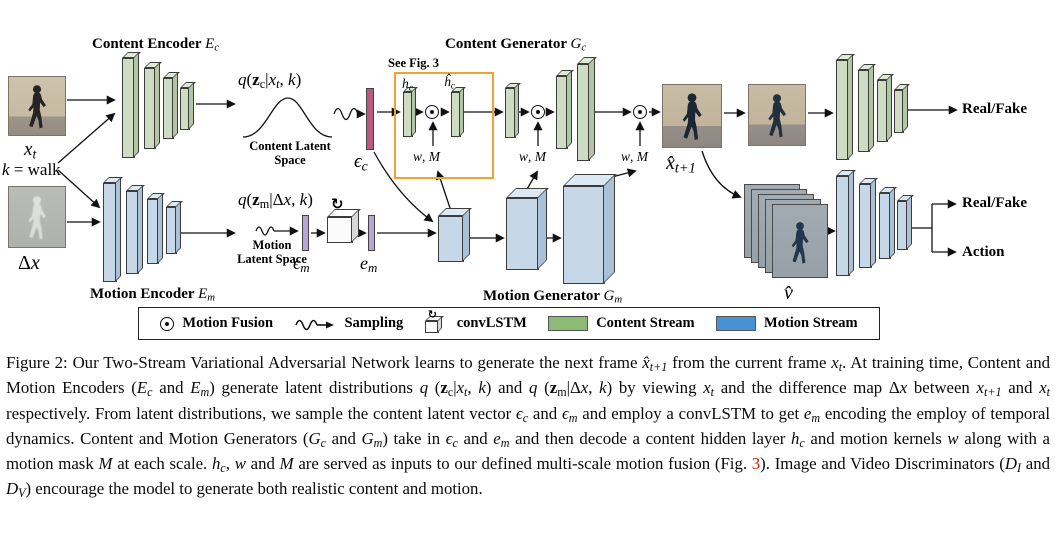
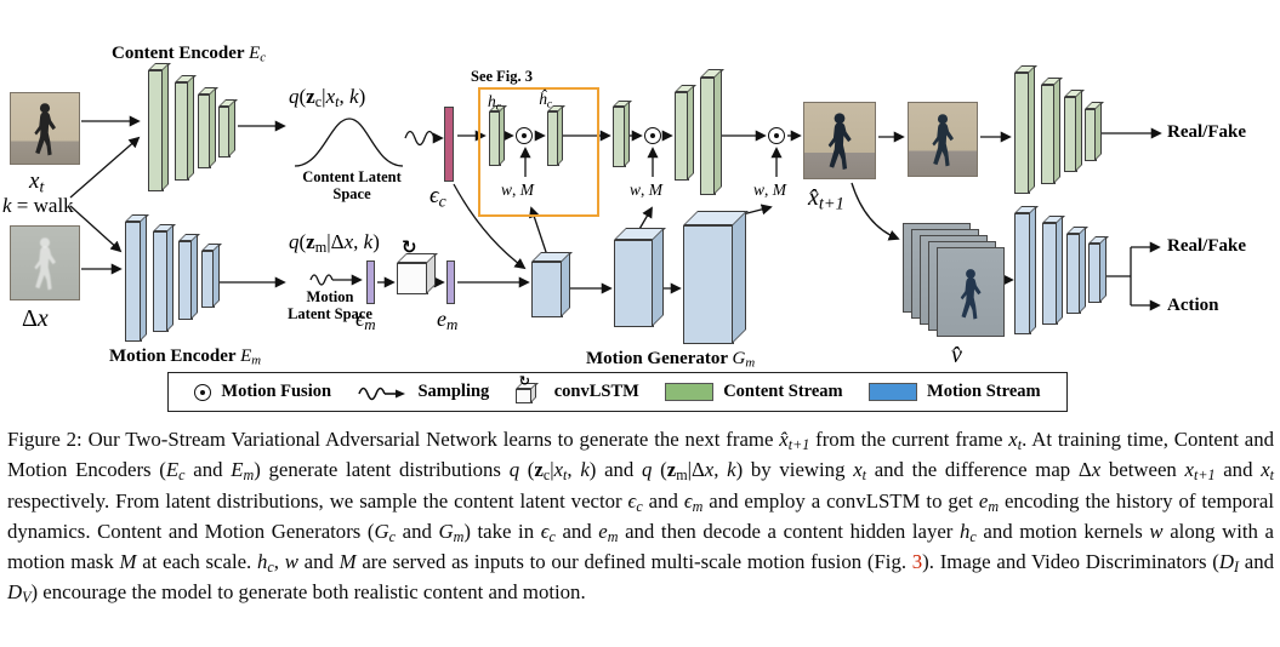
  ↻
  Content Encoder Ec
- Content Generator Gc
  Motion Encoder Em
  Motion Generator Gm
  xt
  k = walk
  Δx
  q(zc|xt, k)
  Content Latent Space
  ϵc
  See Fig. 3
  hc
  ĥc
  w, M
  w, M
  w, M
  q(zm|Δx, k)
  Motion Latent Space
  ϵm
  em
  x̂t+1
  v̂
  Real/Fake
  Real/Fake
  Action
  Motion Fusion
  Sampling
  ↻
  convLSTM
  Content Stream
  Motion Stream
- Figure 2: Our Two-Stream Variational Adversarial Network learns to generate the next frame x̂t+1 from the current frame xt. At training time, Content and Motion Encoders (Ec and Em) generate latent distributions q (zc|xt, k) and q (zm|Δx, k) by viewing xt and the difference map Δx between xt+1 and xt respectively. From latent distributions, we sample the content latent vector ϵc and ϵm and employ a convLSTM to get em encoding the employ of temporal dynamics. Content and Motion Generators (Gc and Gm) take in ϵc and em and then decode a content hidden layer hc and motion kernels w along with a motion mask M at each scale. hc, w and M are served as inputs to our defined multi-scale motion fusion (Fig. 3). Image and Video Discriminators (DI and DV) encourage the model to generate both realistic content and motion.
+ Figure 2: Our Two-Stream Variational Adversarial Network learns to generate the next frame x̂t+1 from the current frame xt. At training time, Content and Motion Encoders (Ec and Em) generate latent distributions q (zc|xt, k) and q (zm|Δx, k) by viewing xt and the difference map Δx between xt+1 and xt respectively. From latent distributions, we sample the content latent vector ϵc and ϵm and employ a convLSTM to get em encoding the history of temporal dynamics. Content and Motion Generators (Gc and Gm) take in ϵc and em and then decode a content hidden layer hc and motion kernels w along with a motion mask M at each scale. hc, w and M are served as inputs to our defined multi-scale motion fusion (Fig. 3). Image and Video Discriminators (DI and DV) encourage the model to generate both realistic content and motion.
